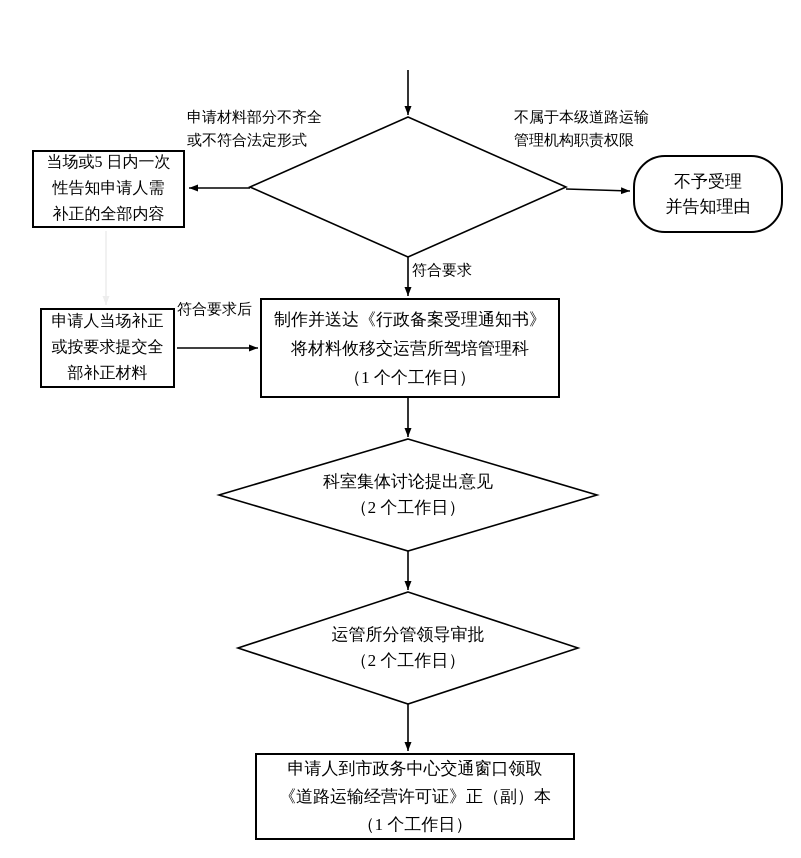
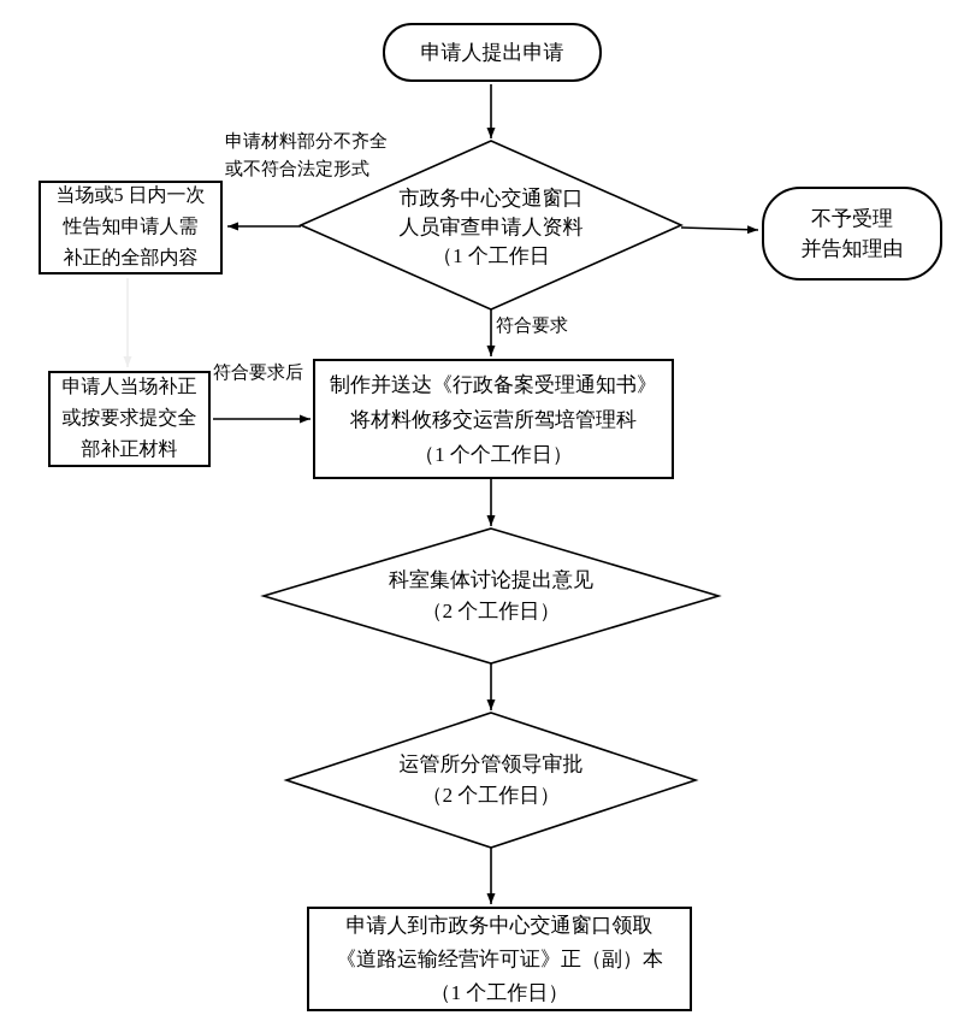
+ 申请人提出申请
+ 市政务中心交通窗口
+ 人员审查申请人资料
+ （1 个工作日
  申请材料部分不齐全
  或不符合法定形式
- 不属于本级道路运输
- 管理机构职责权限
  当场或5 日内一次
  性告知申请人需
  补正的全部内容
  不予受理
  并告知理由
  符合要求
  申请人当场补正
  或按要求提交全
  部补正材料
  符合要求后
  制作并送达《行政备案受理通知书》
  将材料攸移交运营所驾培管理科
  （1 个个工作日）
  科室集体讨论提出意见
  （2 个工作日）
  运管所分管领导审批
  （2 个工作日）
  申请人到市政务中心交通窗口领取
  《道路运输经营许可证》正（副）本
  （1 个工作日）
